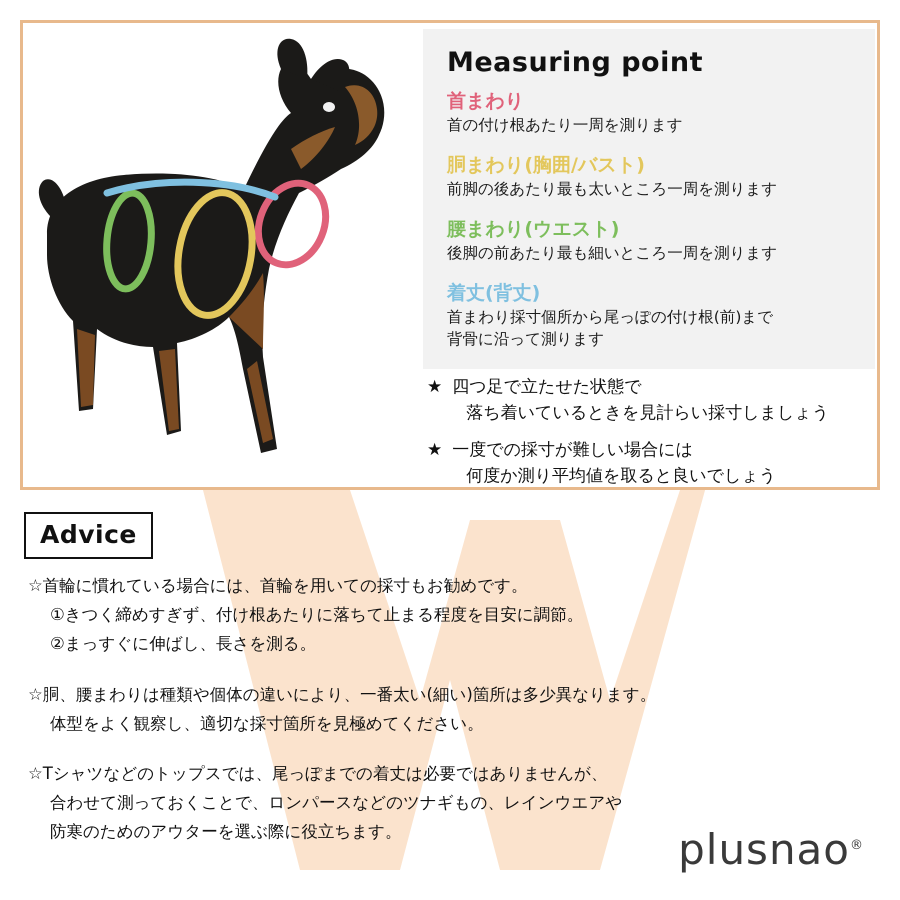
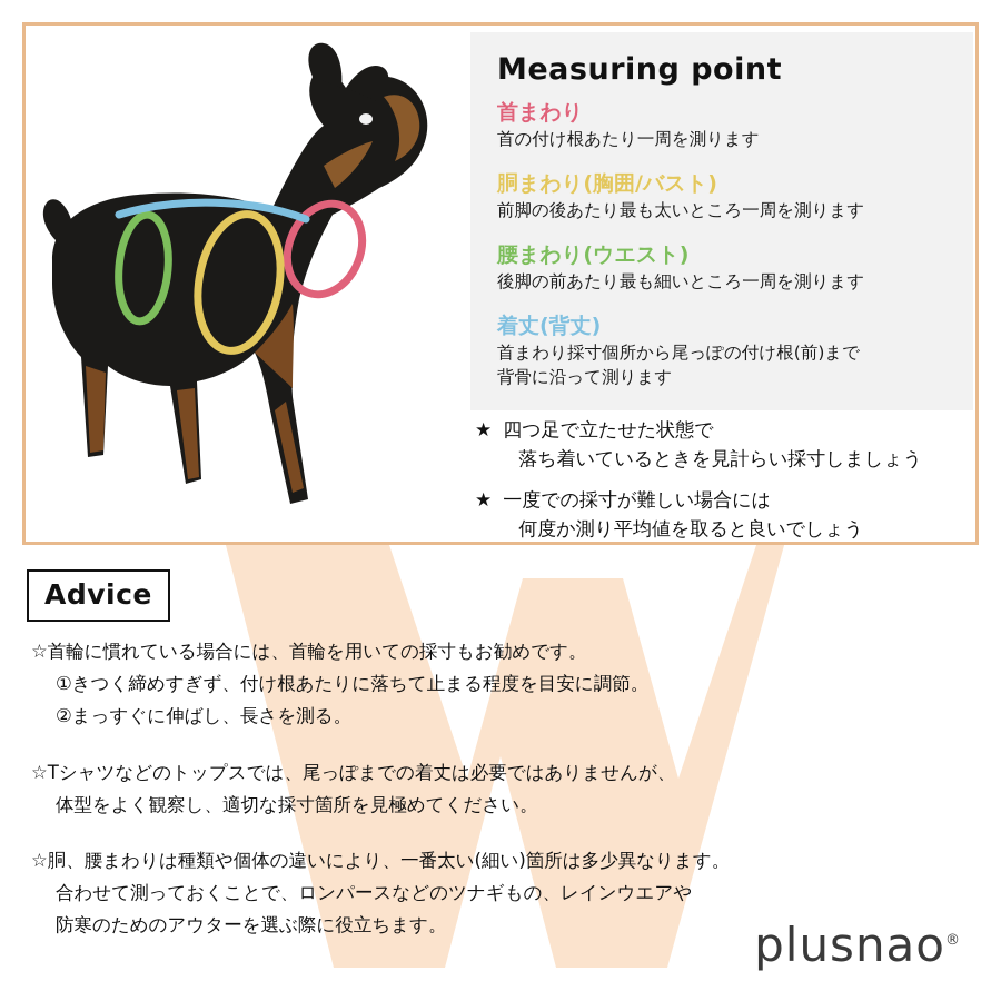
  Measuring point
  首まわり
  首の付け根あたり一周を測ります
  胴まわり(胸囲/バスト)
  前脚の後あたり最も太いところ一周を測ります
  腰まわり(ウエスト)
  後脚の前あたり最も細いところ一周を測ります
  着丈(背丈)
  首まわり採寸個所から尾っぽの付け根(前)まで
  背骨に沿って測ります
  ★
  四つ足で立たせた状態で
  落ち着いているときを見計らい採寸しましょう
  ★
  一度での採寸が難しい場合には
  何度か測り平均値を取ると良いでしょう
  Advice
  ☆首輪に慣れている場合には、首輪を用いての採寸もお勧めです。
  ①きつく締めすぎず、付け根あたりに落ちて止まる程度を目安に調節。
  ②まっすぐに伸ばし、長さを測る。
- ☆胴、腰まわりは種類や個体の違いにより、一番太い(細い)箇所は多少異なります。
+ ☆Tシャツなどのトップスでは、尾っぽまでの着丈は必要ではありませんが、
  体型をよく観察し、適切な採寸箇所を見極めてください。
- ☆Tシャツなどのトップスでは、尾っぽまでの着丈は必要ではありませんが、
+ ☆胴、腰まわりは種類や個体の違いにより、一番太い(細い)箇所は多少異なります。
  合わせて測っておくことで、ロンパースなどのツナギもの、レインウエアや
  防寒のためのアウターを選ぶ際に役立ちます。
  plusnao®
